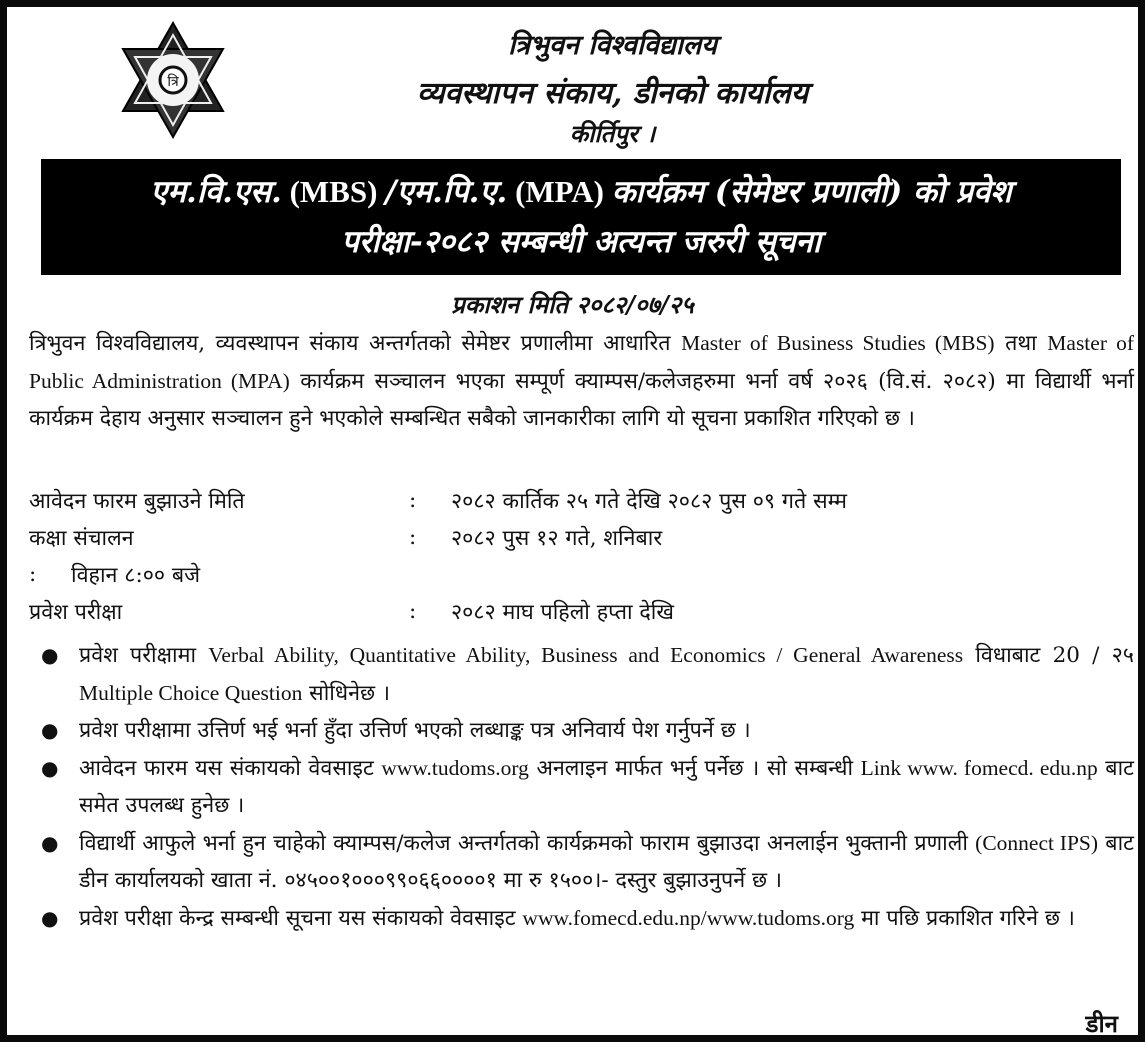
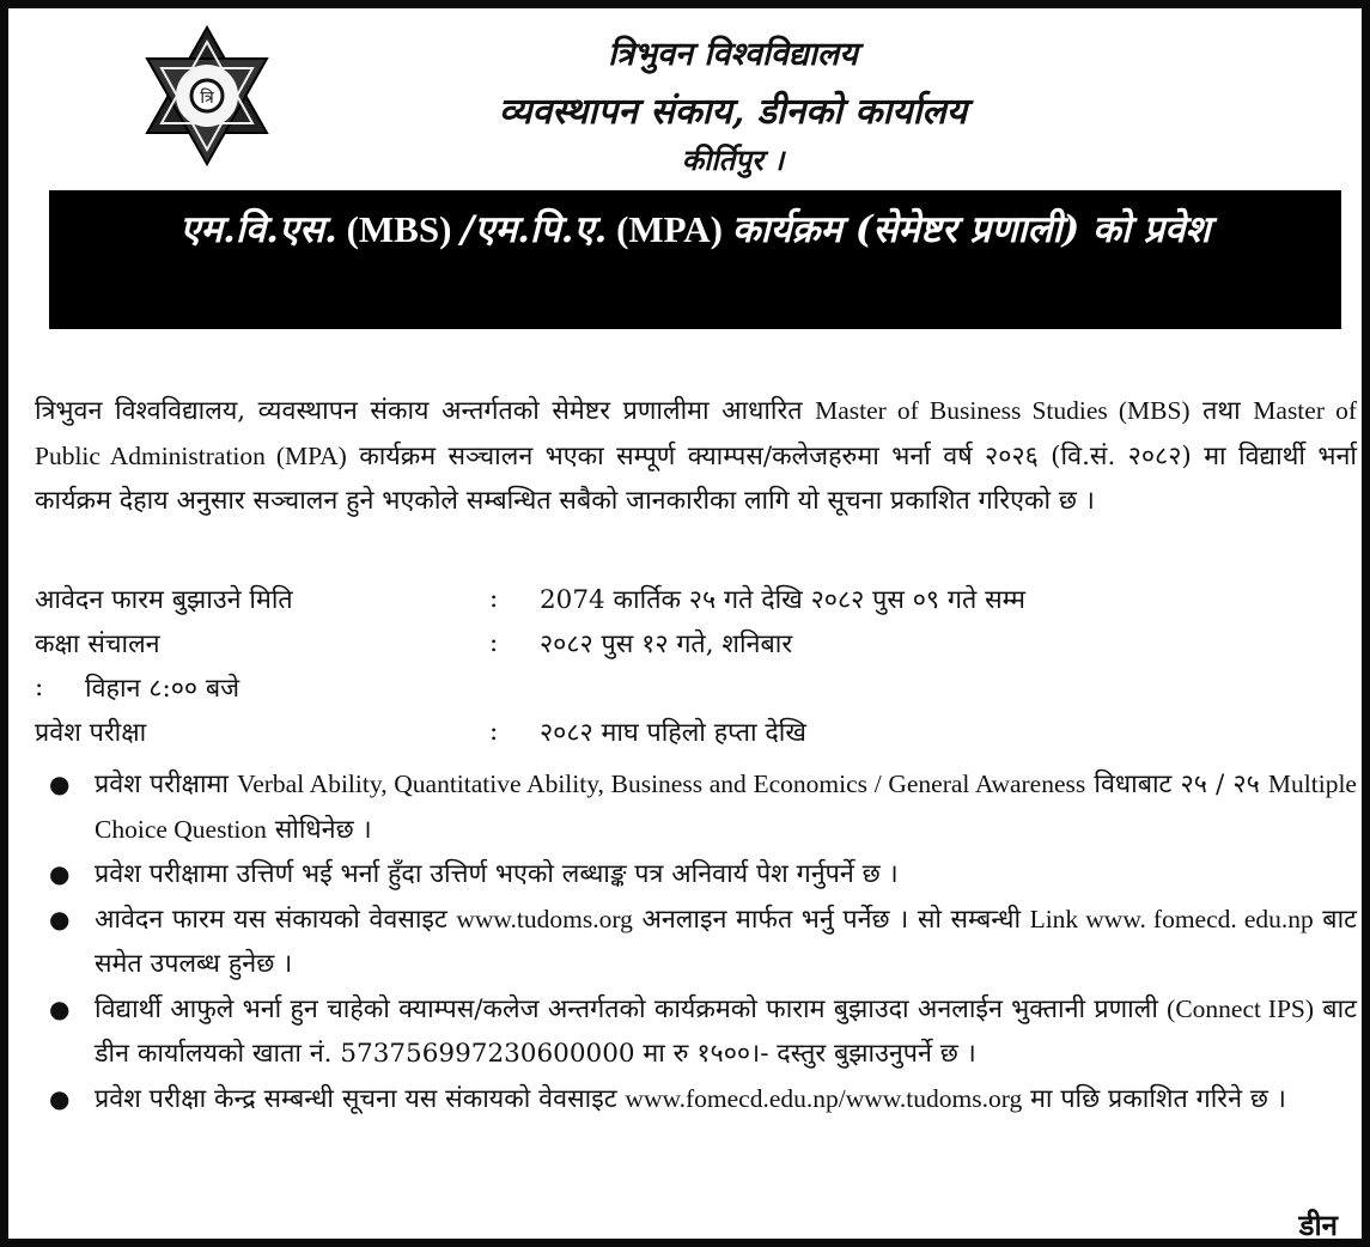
  त्रि
  त्रिभुवन विश्वविद्यालय
  व्यवस्थापन संकाय, डीनको कार्यालय
  कीर्तिपुर ।
  एम.वि.एस. (MBS) /एम.पि.ए. (MPA) कार्यक्रम (सेमेष्टर प्रणाली) को प्रवेश
- परीक्षा-२०८२ सम्बन्धी अत्यन्त जरुरी सूचना
- प्रकाशन मिति २०८२/०७/२५
  त्रिभुवन विश्वविद्यालय, व्यवस्थापन संकाय अन्तर्गतको सेमेष्टर प्रणालीमा आधारित Master of Business Studies (MBS) तथा Master of Public Administration (MPA) कार्यक्रम सञ्चालन भएका सम्पूर्ण क्याम्पस/कलेजहरुमा भर्ना वर्ष २०२६ (वि.सं. २०८२) मा विद्यार्थी भर्ना कार्यक्रम देहाय अनुसार सञ्चालन हुने भएकोले सम्बन्धित सबैको जानकारीका लागि यो सूचना प्रकाशित गरिएको छ ।
  आवेदन फारम बुझाउने मिति
  :
- २०८२ कार्तिक २५ गते देखि २०८२ पुस ०९ गते सम्म
+ 2074 कार्तिक २५ गते देखि २०८२ पुस ०९ गते सम्म
  कक्षा संचालन
  :
  २०८२ पुस १२ गते, शनिबार
  :
  विहान ८:०० बजे
  प्रवेश परीक्षा
  :
  २०८२ माघ पहिलो हप्ता देखि
  ●
- प्रवेश परीक्षामा Verbal Ability, Quantitative Ability, Business and Economics / General Awareness विधाबाट 20 / २५ Multiple Choice Question सोधिनेछ ।
+ प्रवेश परीक्षामा Verbal Ability, Quantitative Ability, Business and Economics / General Awareness विधाबाट २५ / २५ Multiple Choice Question सोधिनेछ ।
  ●
  प्रवेश परीक्षामा उत्तिर्ण भई भर्ना हुँदा उत्तिर्ण भएको लब्धाङ्क पत्र अनिवार्य पेश गर्नुपर्ने छ ।
  ●
  आवेदन फारम यस संकायको वेवसाइट www.tudoms.org अनलाइन मार्फत भर्नु पर्नेछ । सो सम्बन्धी Link www. fomecd. edu.np बाट समेत उपलब्ध हुनेछ ।
  ●
- विद्यार्थी आफुले भर्ना हुन चाहेको क्याम्पस/कलेज अन्तर्गतको कार्यक्रमको फाराम बुझाउदा अनलाईन भुक्तानी प्रणाली (Connect IPS) बाट डीन कार्यालयको खाता नं. ०४५००१०००९९०६६००००१ मा रु १५००।- दस्तुर बुझाउनुपर्ने छ ।
+ विद्यार्थी आफुले भर्ना हुन चाहेको क्याम्पस/कलेज अन्तर्गतको कार्यक्रमको फाराम बुझाउदा अनलाईन भुक्तानी प्रणाली (Connect IPS) बाट डीन कार्यालयको खाता नं. 573756997230600000 मा रु १५००।- दस्तुर बुझाउनुपर्ने छ ।
  ●
  प्रवेश परीक्षा केन्द्र सम्बन्धी सूचना यस संकायको वेवसाइट www.fomecd.edu.np/www.tudoms.org मा पछि प्रकाशित गरिने छ ।
  डीन
